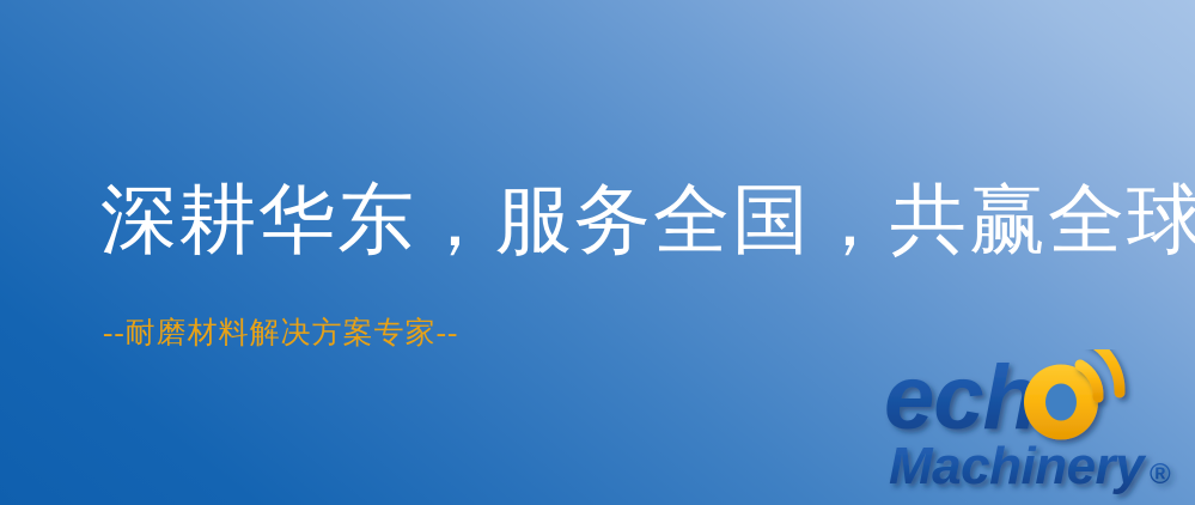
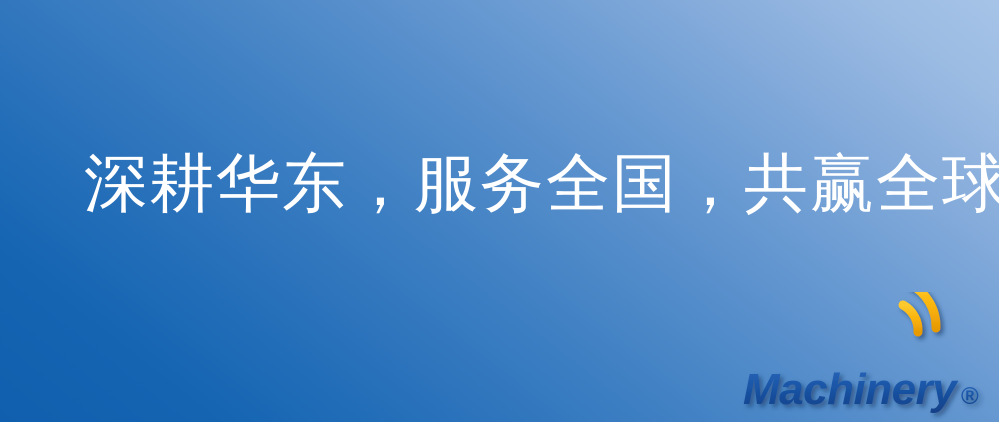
  深耕华东，服务全国，共赢全球
- --耐磨材料解决方案专家--
- ech
  Machinery
  ®
